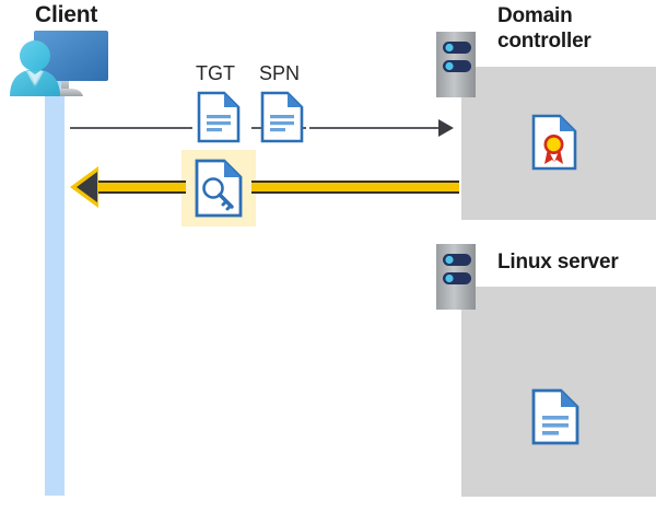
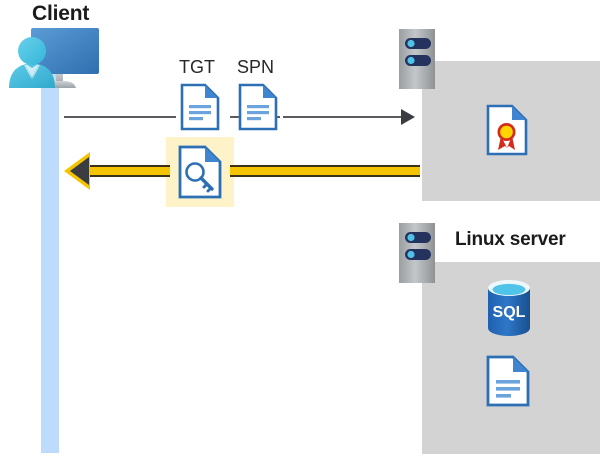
  Client
- Domain controller
  Linux server
  TGT
  SPN
+ SQL
